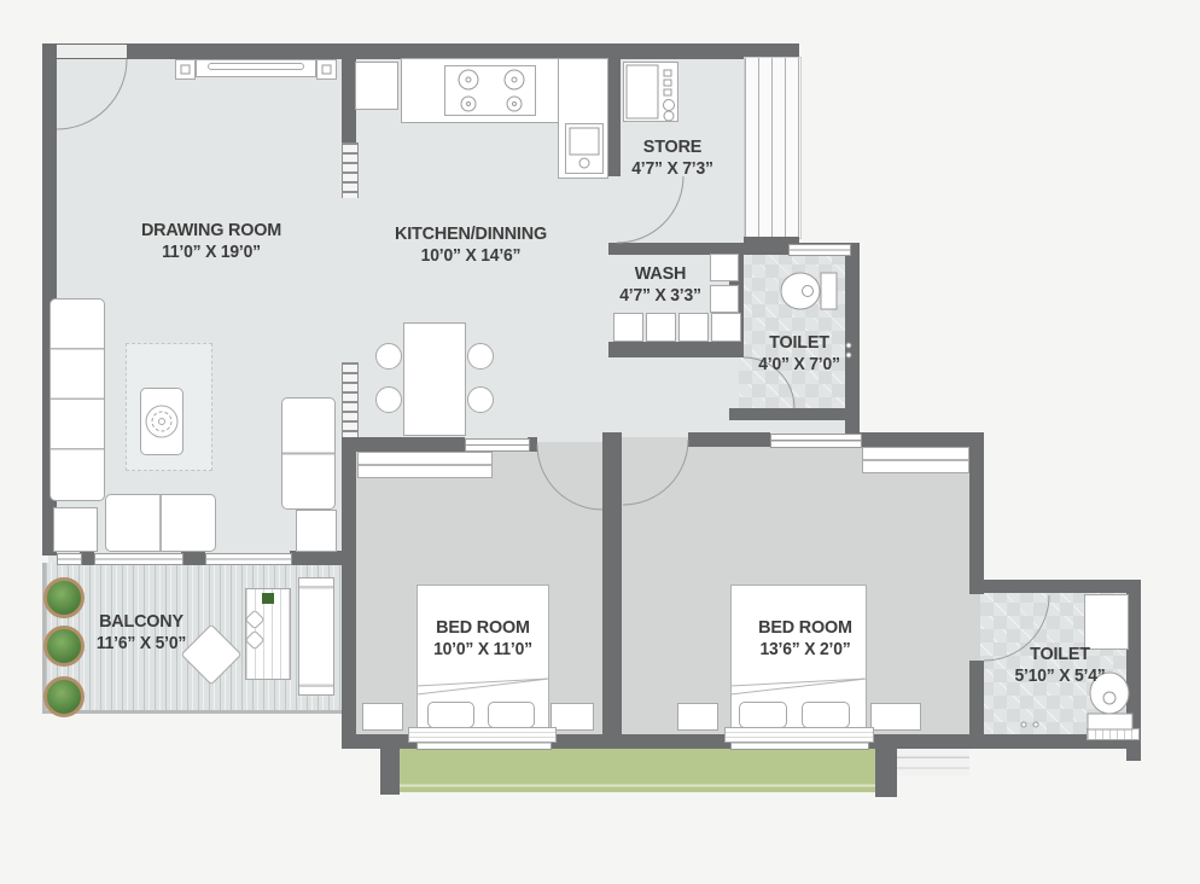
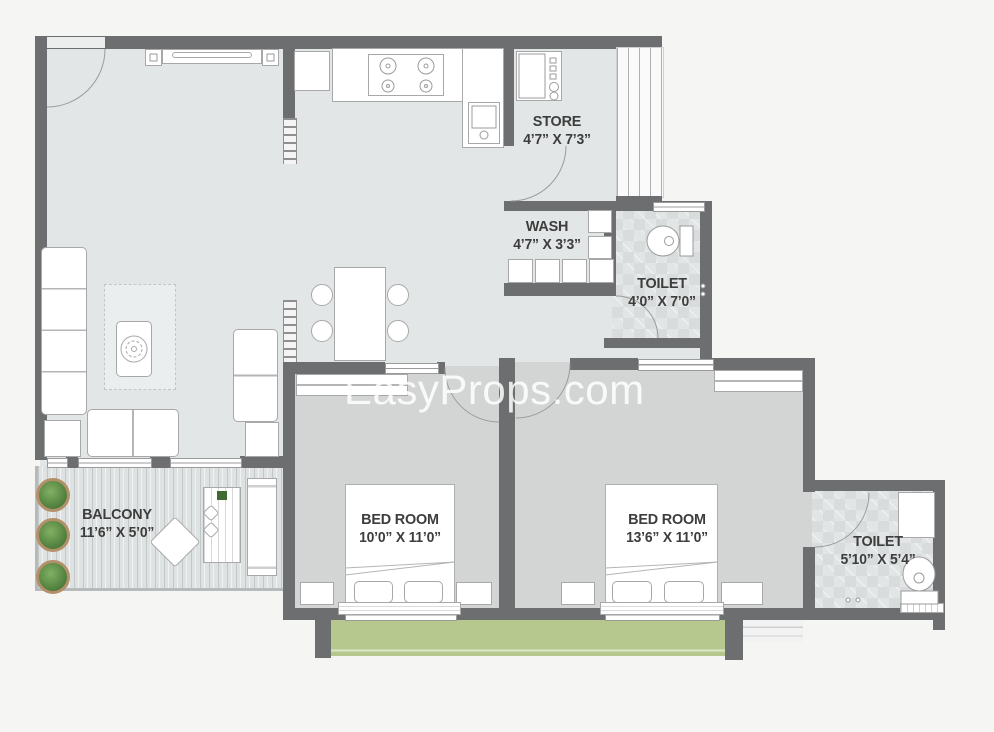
- DRAWING ROOM
- 11’0” X 19’0”
- KITCHEN/DINNING
- 10’0” X 14’6”
  STORE
  4’7” X 7’3”
  WASH
  4’7” X 3’3”
  TOILET
  4’0” X 7’0”
  BALCONY
  11’6” X 5’0”
  BED ROOM
  10’0” X 11’0”
  BED ROOM
- 13’6” X 2’0”
+ 13’6” X 11’0”
  TOILET
  5’10” X 5’4”
+ EasyProps.com
